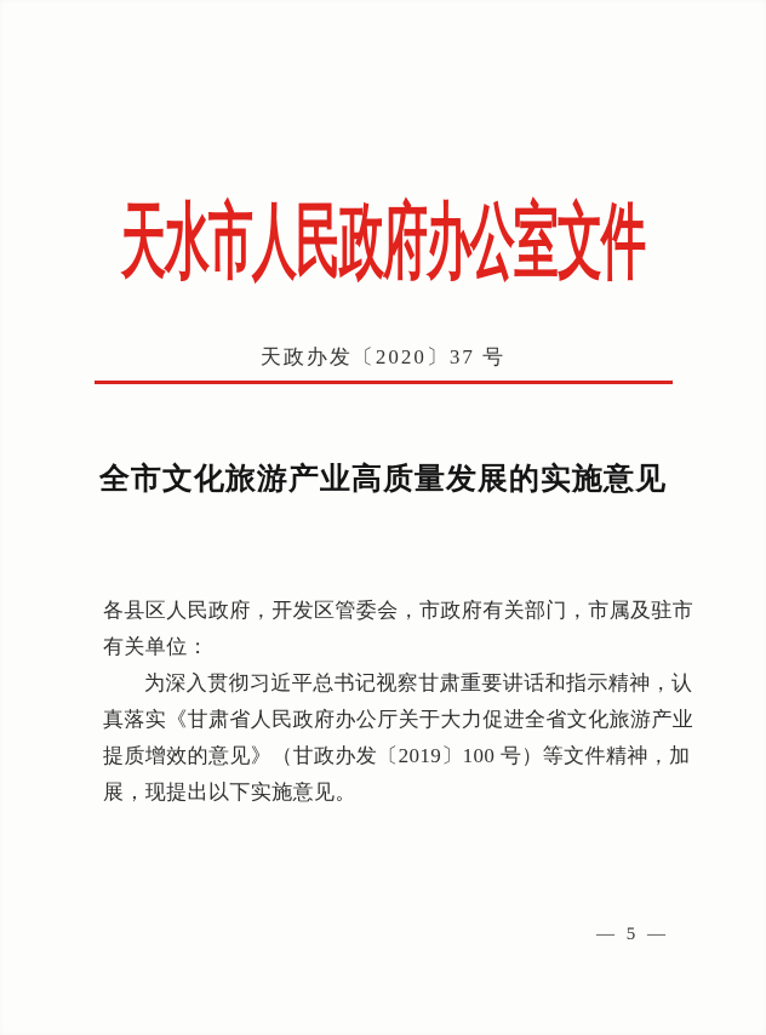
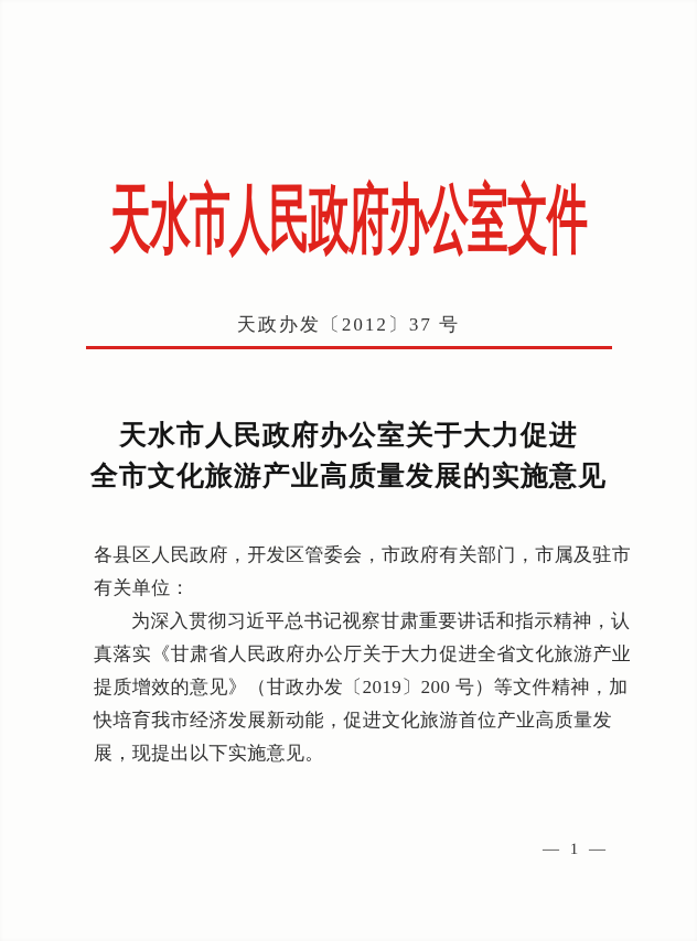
  天水市人民政府办公室文件
- 天政办发〔2020〕37 号
+ 天政办发〔2012〕37 号
+ 天水市人民政府办公室关于大力促进
  全市文化旅游产业高质量发展的实施意见
  各县区人民政府，开发区管委会，市政府有关部门，市属及驻市
  有关单位：
  为深入贯彻习近平总书记视察甘肃重要讲话和指示精神，认
  真落实《甘肃省人民政府办公厅关于大力促进全省文化旅游产业
- 提质增效的意见》（甘政办发〔2019〕100 号）等文件精神，加
+ 提质增效的意见》（甘政办发〔2019〕200 号）等文件精神，加
+ 快培育我市经济发展新动能，促进文化旅游首位产业高质量发
  展，现提出以下实施意见。
- — 5 —
+ — 1 —
